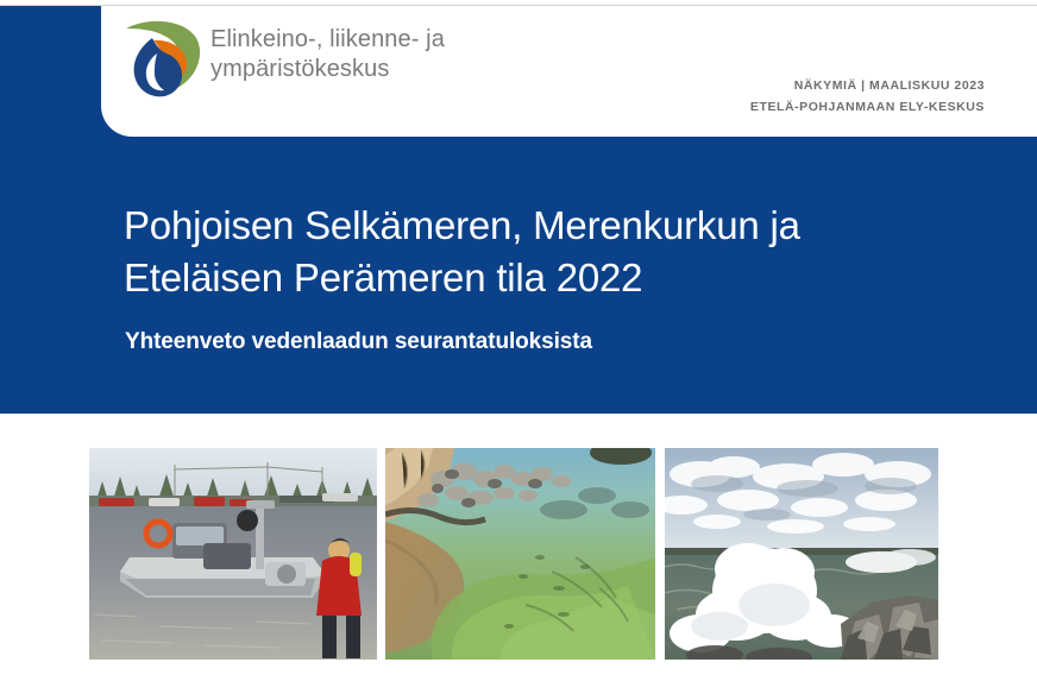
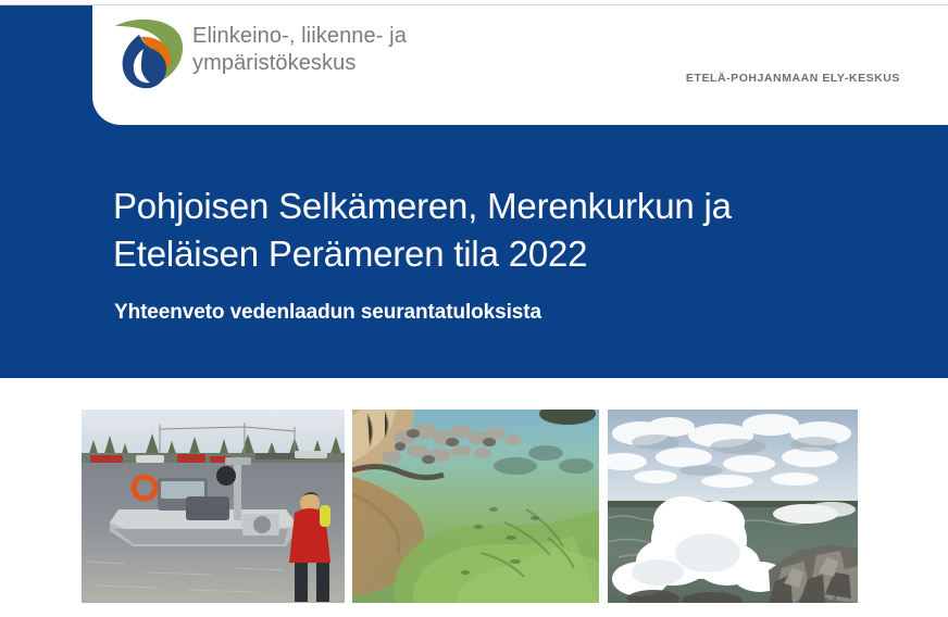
  Elinkeino-, liikenne- ja
  ympäristökeskus
- NÄKYMIÄ | MAALISKUU 2023
  ETELÄ-POHJANMAAN ELY-KESKUS
  Pohjoisen Selkämeren, Merenkurkun ja
  Eteläisen Perämeren tila 2022
  Yhteenveto vedenlaadun seurantatuloksista
